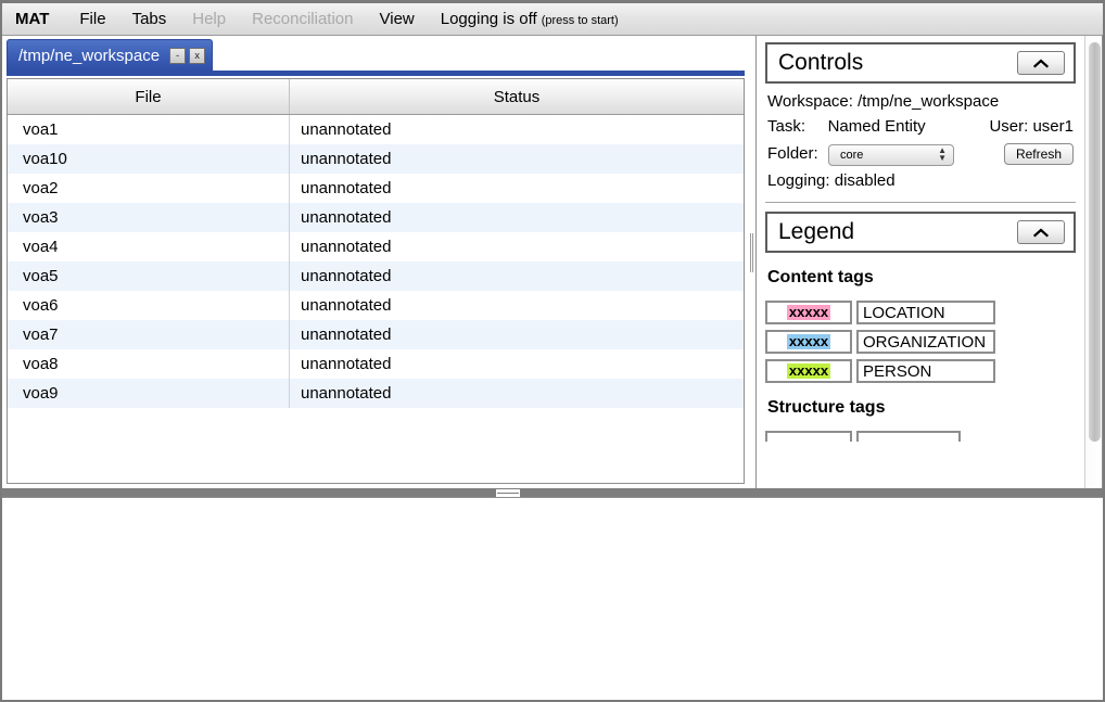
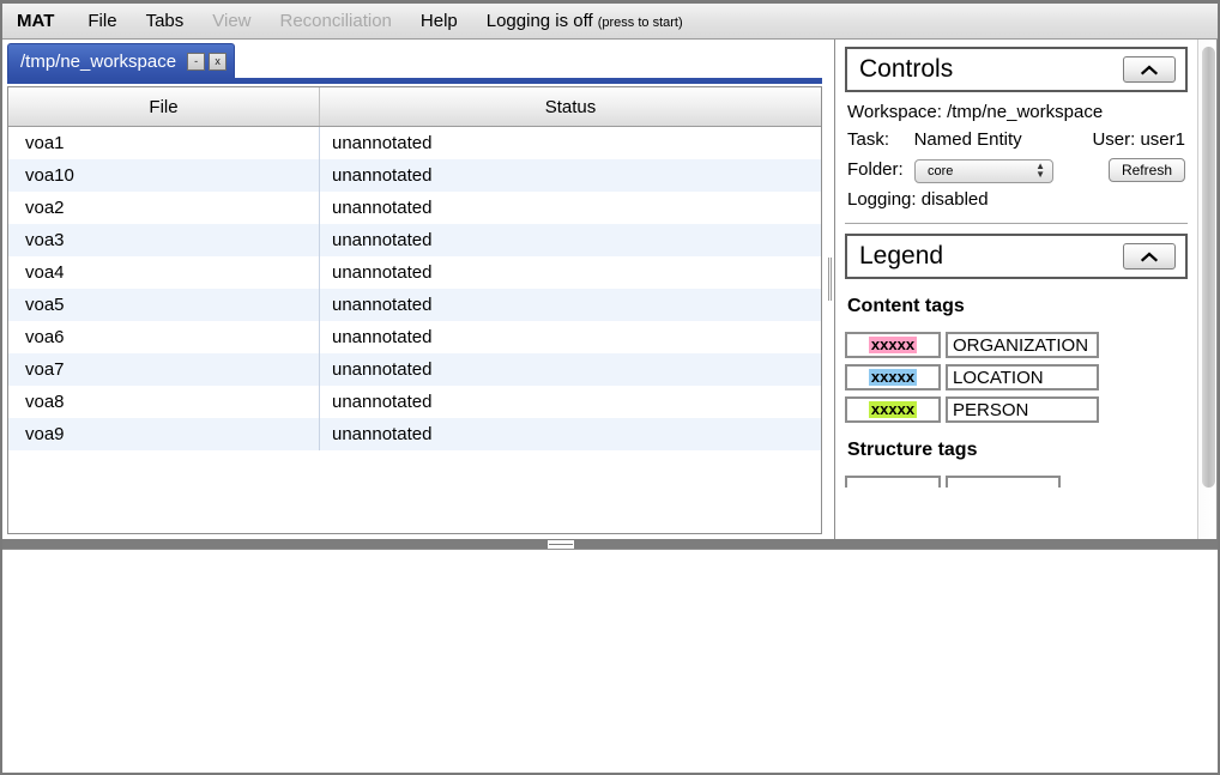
  MAT
  File
  Tabs
- Help
+ View
  Reconciliation
- View
+ Help
  Logging is off (press to start)
  /tmp/ne_workspace
  -
  x
  File	Status
  voa1	unannotated
  voa10	unannotated
  voa2	unannotated
  voa3	unannotated
  voa4	unannotated
  voa5	unannotated
  voa6	unannotated
  voa7	unannotated
  voa8	unannotated
  voa9	unannotated
  Controls
  Workspace:
  /tmp/ne_workspace
  Task:
  Named Entity
  User:
  user1
  Folder:
  core
  ▲
  ▼
  Refresh
  Logging:
  disabled
  Legend
  Content tags
  xxxxx
- LOCATION
+ ORGANIZATION
  xxxxx
- ORGANIZATION
+ LOCATION
  xxxxx
  PERSON
  Structure tags
